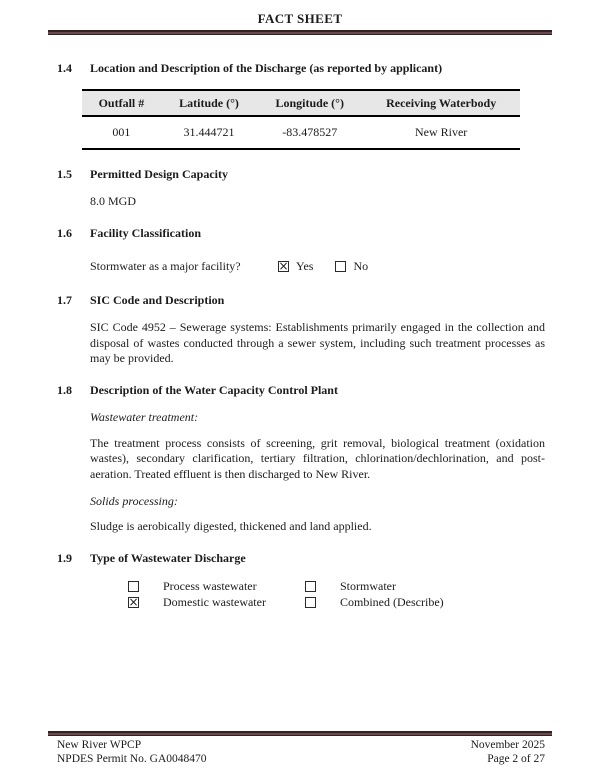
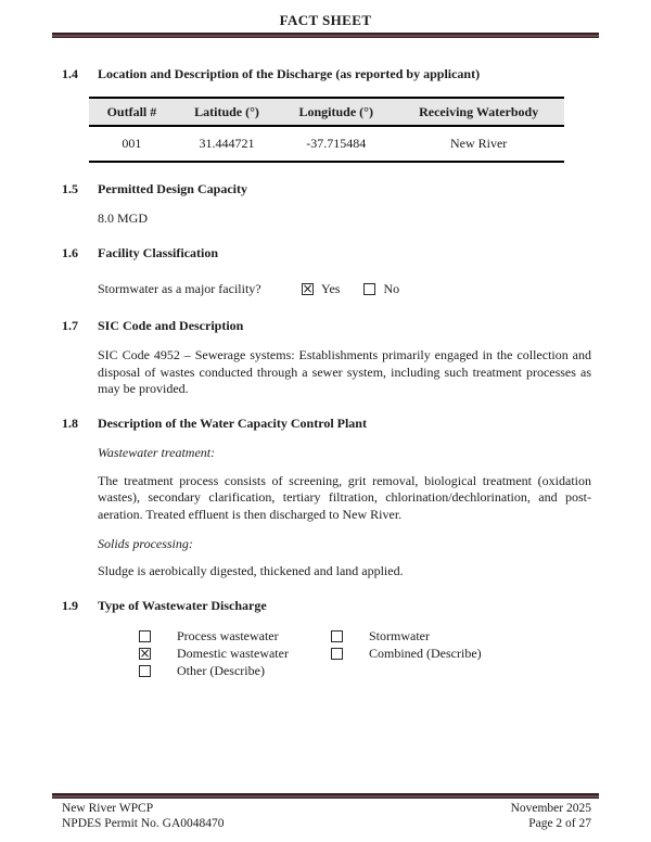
  FACT SHEET
  1.4
  Location and Description of the Discharge (as reported by applicant)
  Outfall #	Latitude (°)	Longitude (°)	Receiving Waterbody
- 001	31.444721	-83.478527	New River
+ 001	31.444721	-37.715484	New River
  1.5
  Permitted Design Capacity
  8.0 MGD
  1.6
  Facility Classification
  Stormwater as a major facility?
  Yes
  No
  1.7
  SIC Code and Description
  SIC Code 4952 – Sewerage systems: Establishments primarily engaged in the collection and disposal of wastes conducted through a sewer system, including such treatment processes as may be provided.
  1.8
  Description of the Water Capacity Control Plant
  Wastewater treatment:
  The treatment process consists of screening, grit removal, biological treatment (oxidation wastes), secondary clarification, tertiary filtration, chlorination/dechlorination, and post-aeration. Treated effluent is then discharged to New River.
  Solids processing:
  Sludge is aerobically digested, thickened and land applied.
  1.9
  Type of Wastewater Discharge
  Process wastewater
  Stormwater
  Domestic wastewater
  Combined (Describe)
+ Other (Describe)
  New River WPCP
  NPDES Permit No. GA0048470
  November 2025
  Page 2 of 27
